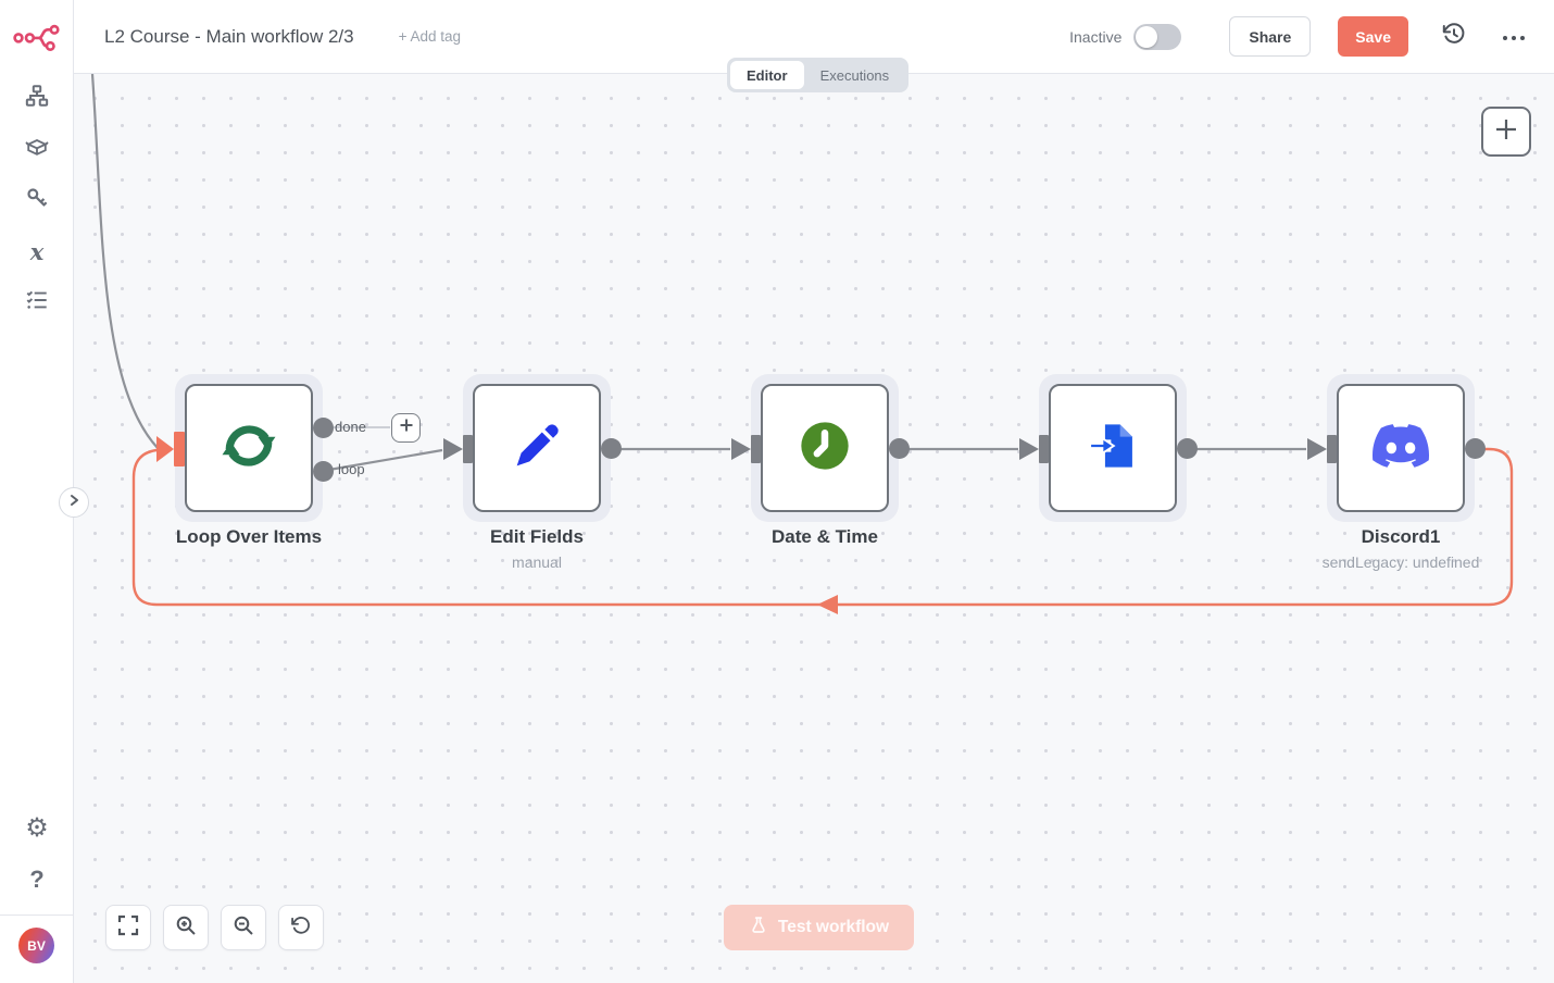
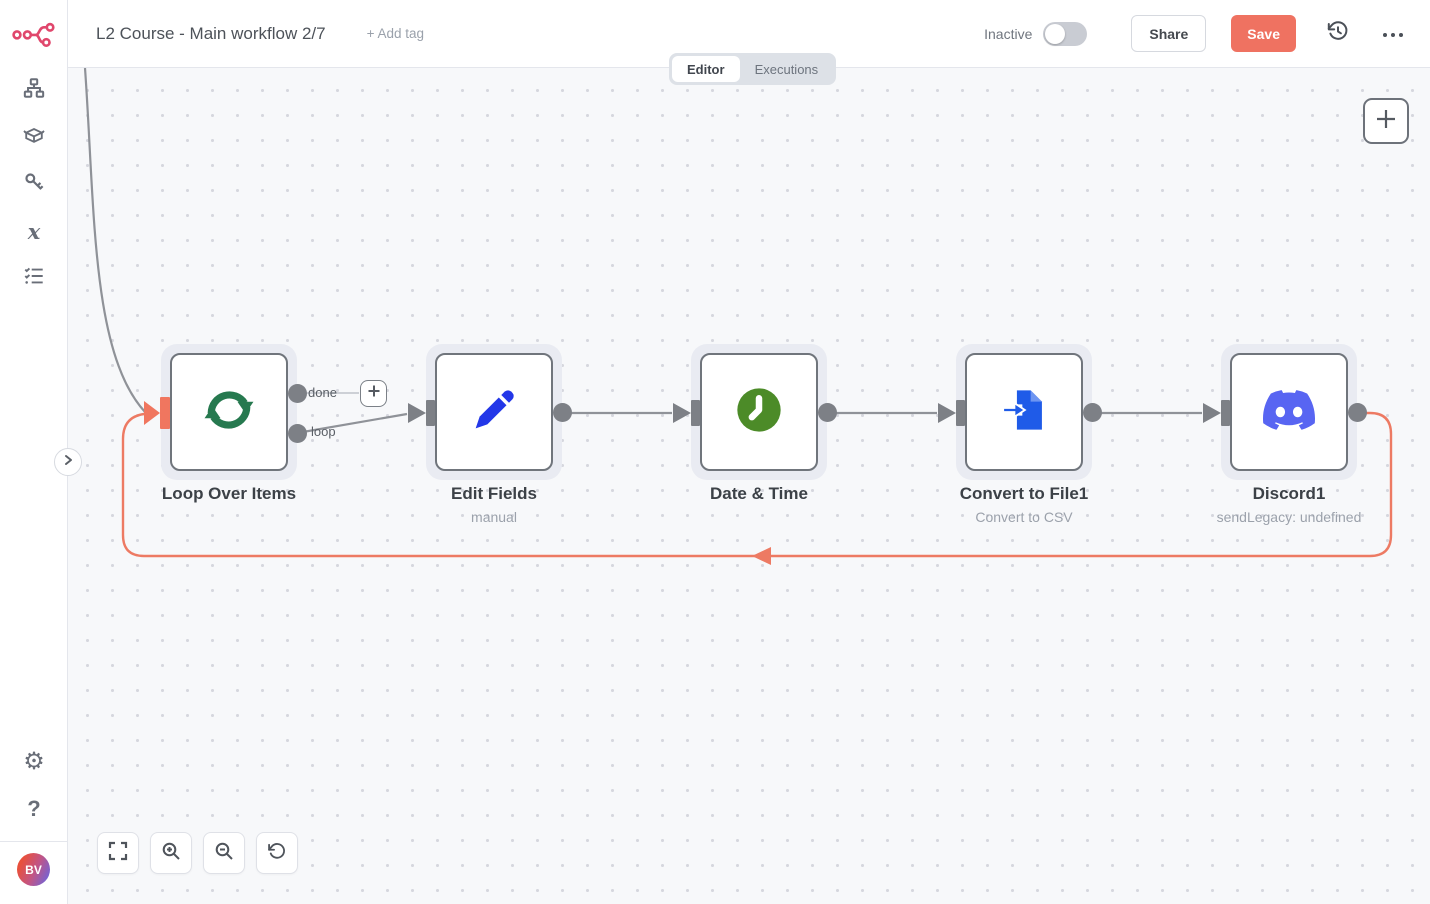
  x
  ⚙
  ?
  BV
- L2 Course - Main workflow 2/3
+ L2 Course - Main workflow 2/7
  + Add tag
  Inactive
  Share
  Save
  Editor
  Executions
  Loop Over Items
  Edit Fields
  manual
  Date & Time
+ Convert to File1
+ Convert to CSV
  Discord1
  sendLegacy: undefined
  done
  loop
- Test workflow
